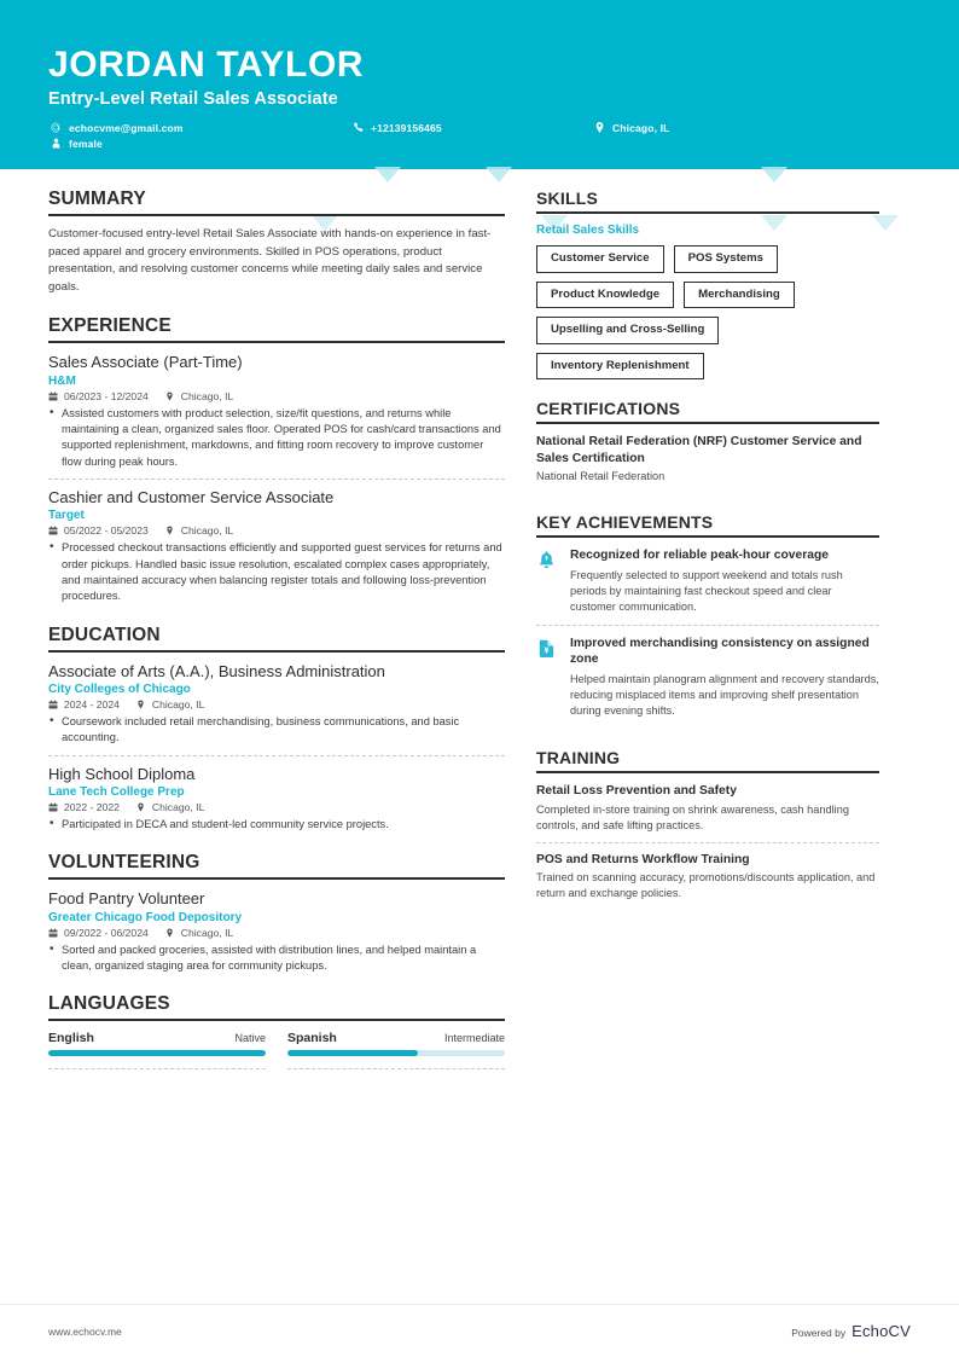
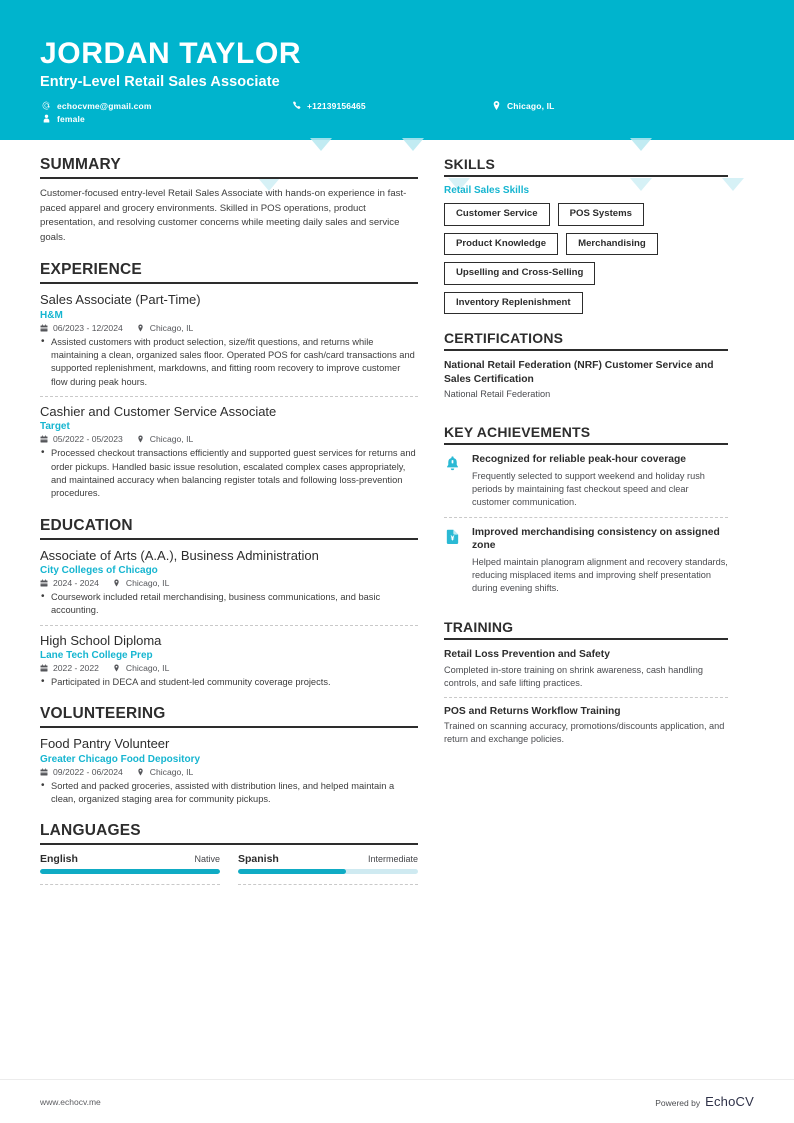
  JORDAN TAYLOR
  Entry-Level Retail Sales Associate
  echocvme@gmail.com
  +12139156465
  Chicago, IL
  female
  SUMMARY
  Customer-focused entry-level Retail Sales Associate with hands-on experience in fast-paced apparel and grocery environments. Skilled in POS operations, product presentation, and resolving customer concerns while meeting daily sales and service goals.
  EXPERIENCE
  Sales Associate (Part-Time)
  H&M
  06/2023 - 12/2024
  Chicago, IL
  Assisted customers with product selection, size/fit questions, and returns while maintaining a clean, organized sales floor. Operated POS for cash/card transactions and supported replenishment, markdowns, and fitting room recovery to improve customer flow during peak hours.
  Cashier and Customer Service Associate
  Target
  05/2022 - 05/2023
  Chicago, IL
  Processed checkout transactions efficiently and supported guest services for returns and order pickups. Handled basic issue resolution, escalated complex cases appropriately, and maintained accuracy when balancing register totals and following loss-prevention procedures.
  EDUCATION
  Associate of Arts (A.A.), Business Administration
  City Colleges of Chicago
  2024 - 2024
  Chicago, IL
  Coursework included retail merchandising, business communications, and basic accounting.
  High School Diploma
  Lane Tech College Prep
  2022 - 2022
  Chicago, IL
- Participated in DECA and student-led community service projects.
+ Participated in DECA and student-led community coverage projects.
  VOLUNTEERING
  Food Pantry Volunteer
  Greater Chicago Food Depository
  09/2022 - 06/2024
  Chicago, IL
  Sorted and packed groceries, assisted with distribution lines, and helped maintain a clean, organized staging area for community pickups.
  LANGUAGES
  English
  Native
  Spanish
  Intermediate
  SKILLS
  Retail Sales Skills
  Customer Service
  POS Systems
  Product Knowledge
  Merchandising
  Upselling and Cross-Selling
  Inventory Replenishment
  CERTIFICATIONS
  National Retail Federation (NRF) Customer Service and Sales Certification
  National Retail Federation
  KEY ACHIEVEMENTS
  Recognized for reliable peak-hour coverage
- Frequently selected to support weekend and totals rush periods by maintaining fast checkout speed and clear customer communication.
+ Frequently selected to support weekend and holiday rush periods by maintaining fast checkout speed and clear customer communication.
  Improved merchandising consistency on assigned zone
  Helped maintain planogram alignment and recovery standards, reducing misplaced items and improving shelf presentation during evening shifts.
  TRAINING
  Retail Loss Prevention and Safety
  Completed in-store training on shrink awareness, cash handling controls, and safe lifting practices.
  POS and Returns Workflow Training
  Trained on scanning accuracy, promotions/discounts application, and return and exchange policies.
  www.echocv.me
  Powered by
  EchoCV
